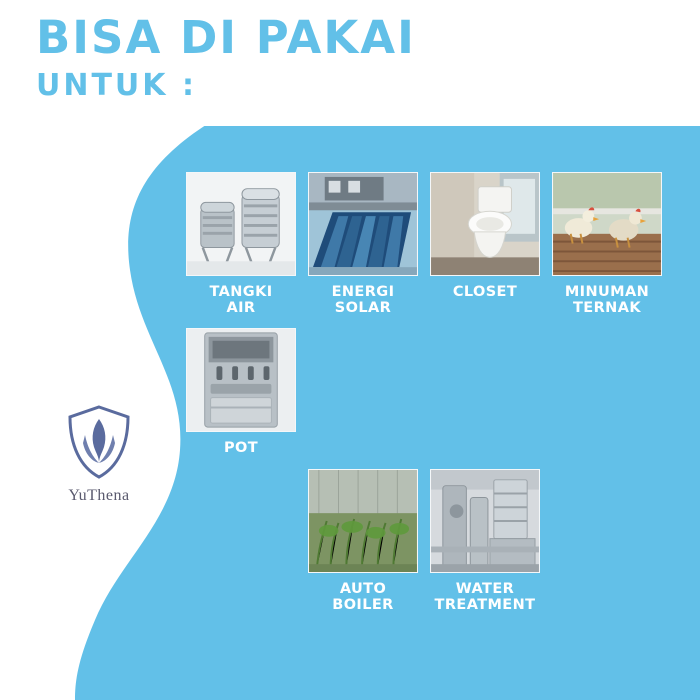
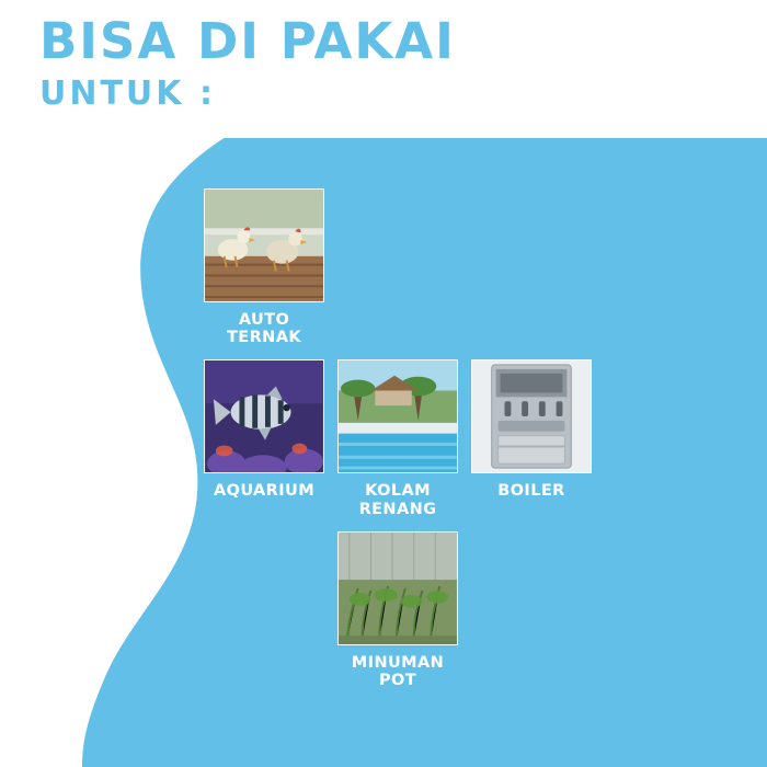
  BISA DI PAKAI
  UNTUK :
- YuThena
- TANGKI
- AIR
- ENERGI
- SOLAR
- CLOSET
- MINUMAN
+ AUTO
  TERNAK
+ AQUARIUM
+ KOLAM
+ RENANG
- POT
+ BOILER
- AUTO
+ MINUMAN
- BOILER
+ POT
- WATER
- TREATMENT
